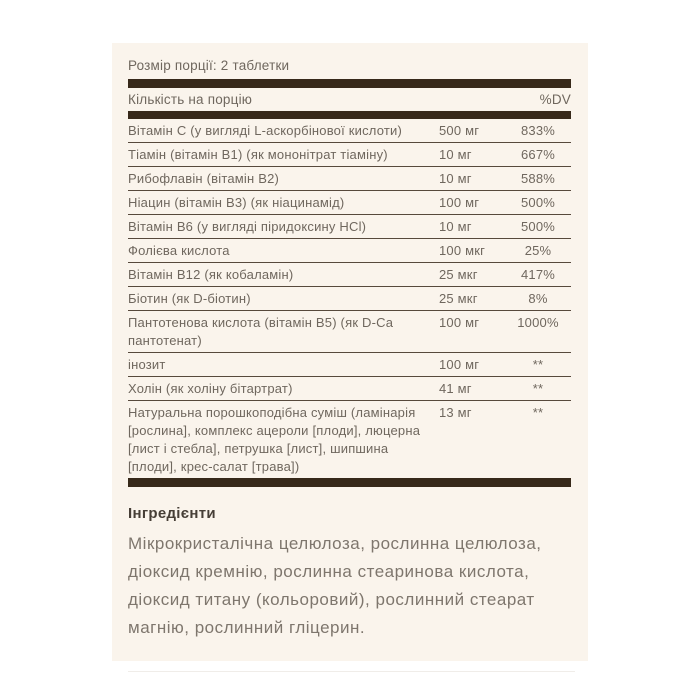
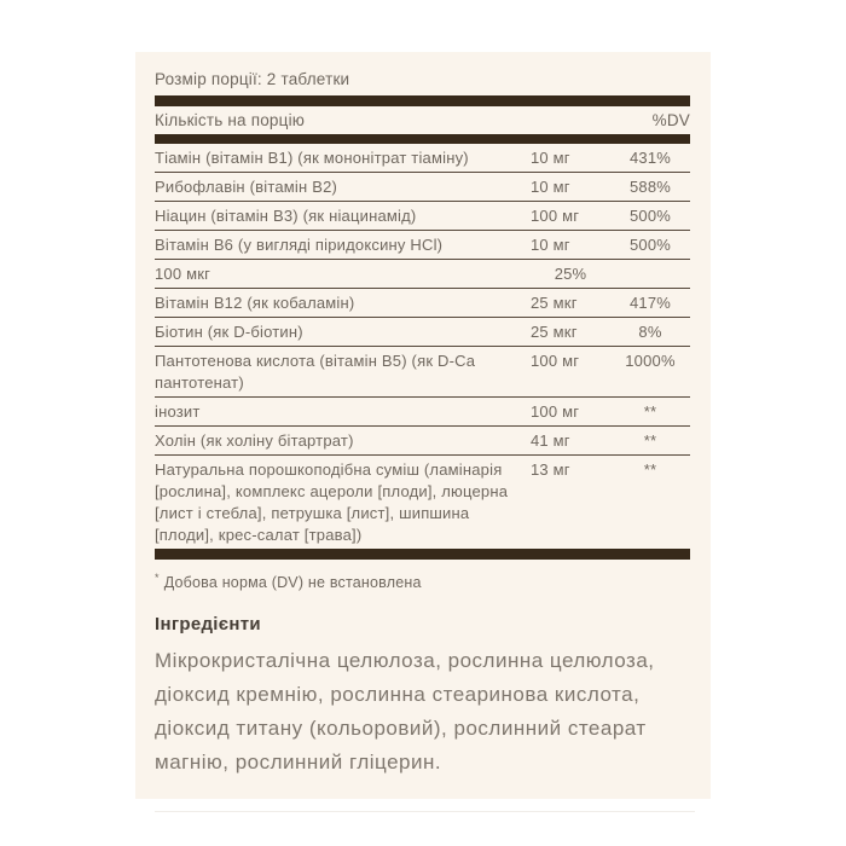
  Розмір порції: 2 таблетки
  Кількість на порцію
  %DV
- Вітамін C (у вигляді L-аскорбінової кислоти)
- 500 мг
- 833%
  Тіамін (вітамін B1) (як мононітрат тіаміну)
  10 мг
- 667%
+ 431%
  Рибофлавін (вітамін B2)
  10 мг
  588%
  Ніацин (вітамін B3) (як ніацинамід)
  100 мг
  500%
  Вітамін B6 (у вигляді піридоксину HCl)
  10 мг
  500%
- Фолієва кислота
  100 мкг
  25%
  Вітамін B12 (як кобаламін)
  25 мкг
  417%
  Біотин (як D-біотин)
  25 мкг
  8%
  Пантотенова кислота (вітамін B5) (як D-Ca пантотенат)
  100 мг
  1000%
  інозит
  100 мг
  **
  Холін (як холіну бітартрат)
  41 мг
  **
  Натуральна порошкоподібна суміш (ламінарія [рослина], комплекс ацероли [плоди], люцерна [лист і стебла], петрушка [лист], шипшина [плоди], крес-салат [трава])
  13 мг
  **
+ * Добова норма (DV) не встановлена
  Інгредієнти
  Мікрокристалічна целюлоза, рослинна целюлоза, діоксид кремнію, рослинна стеаринова кислота, діоксид титану (кольоровий), рослинний стеарат магнію, рослинний гліцерин.
